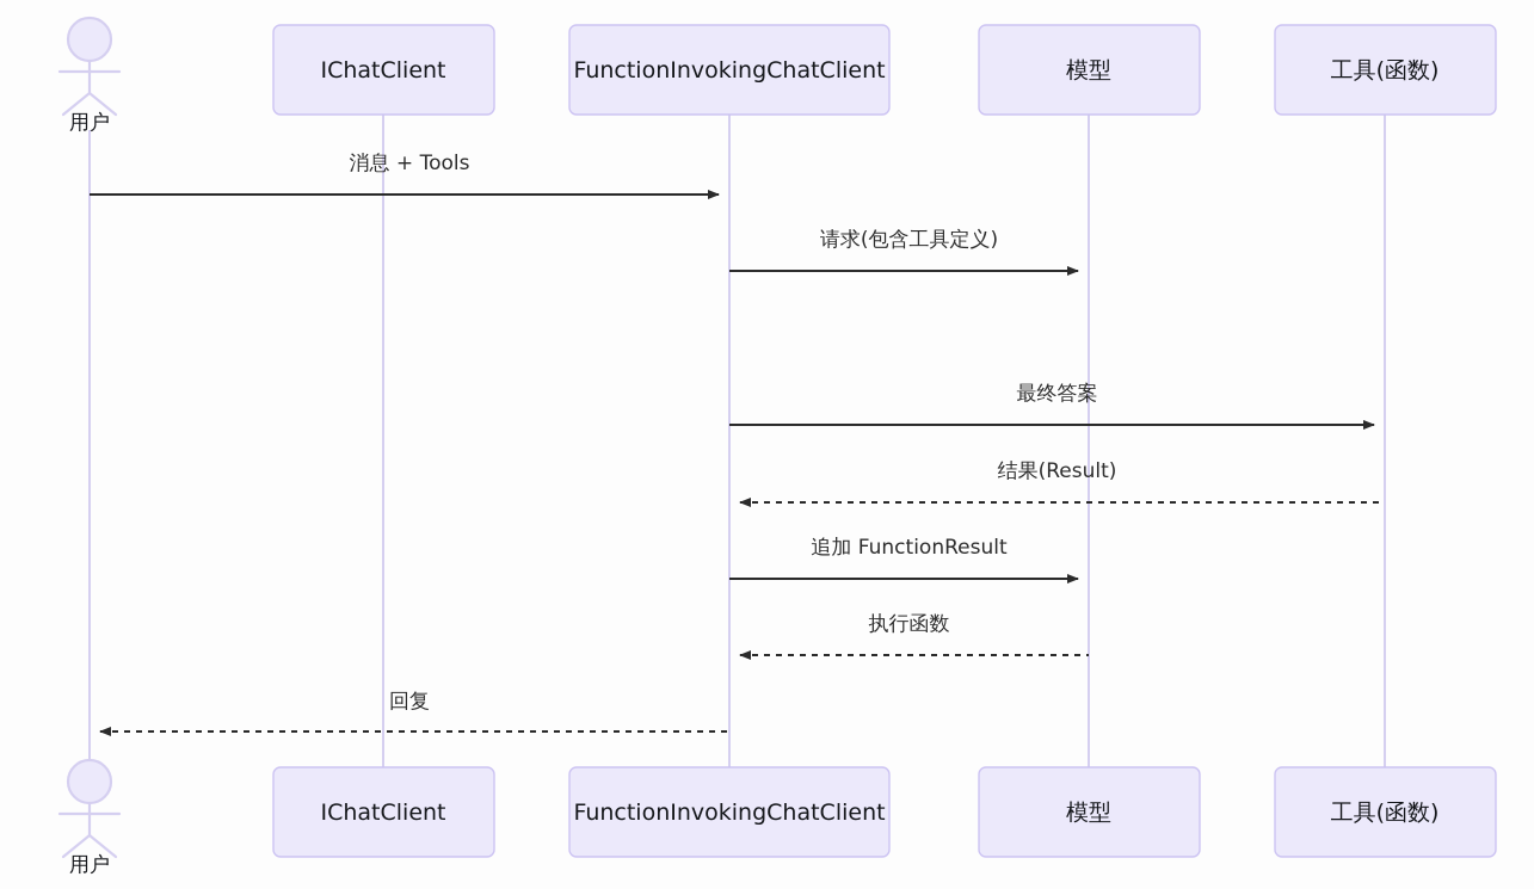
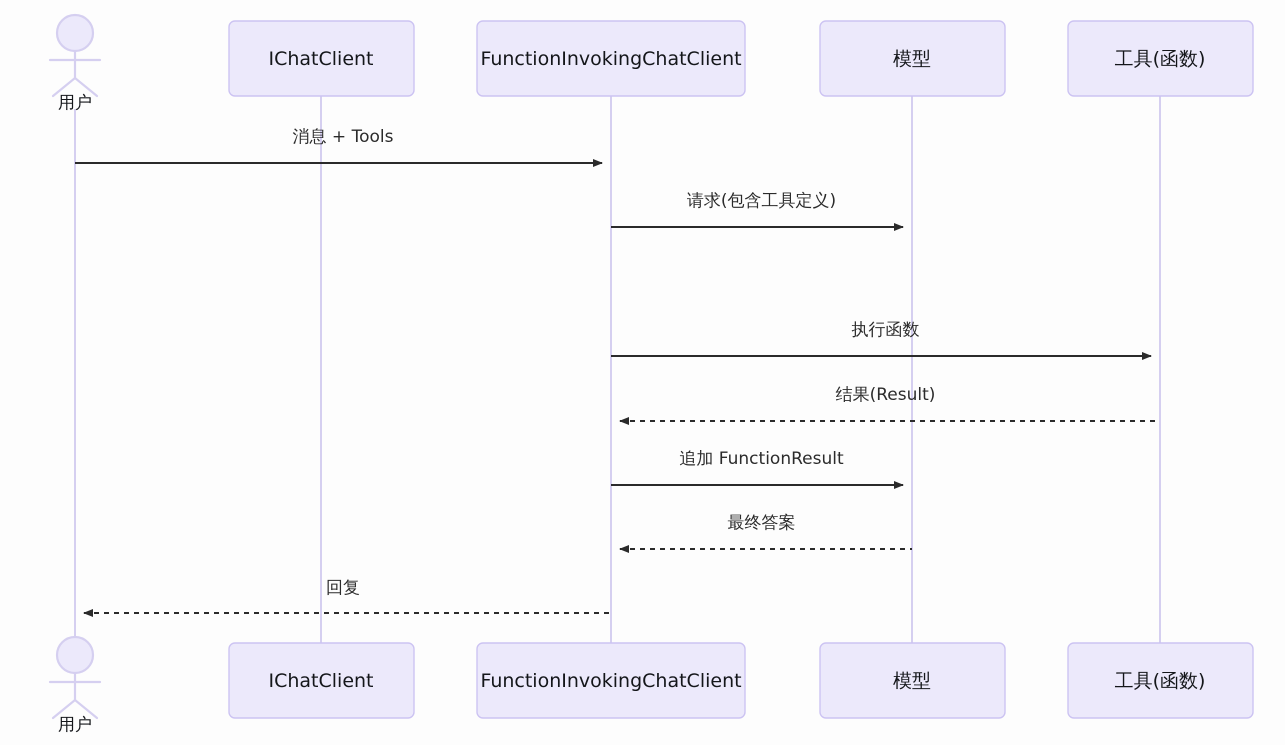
  用户
  IChatClient
  FunctionInvokingChatClient
  模型
  工具(函数)
  用户
  IChatClient
  FunctionInvokingChatClient
  模型
  工具(函数)
  消息 + Tools
  请求(包含工具定义)
- 最终答案
+ 执行函数
  结果(Result)
  追加 FunctionResult
- 执行函数
+ 最终答案
  回复
